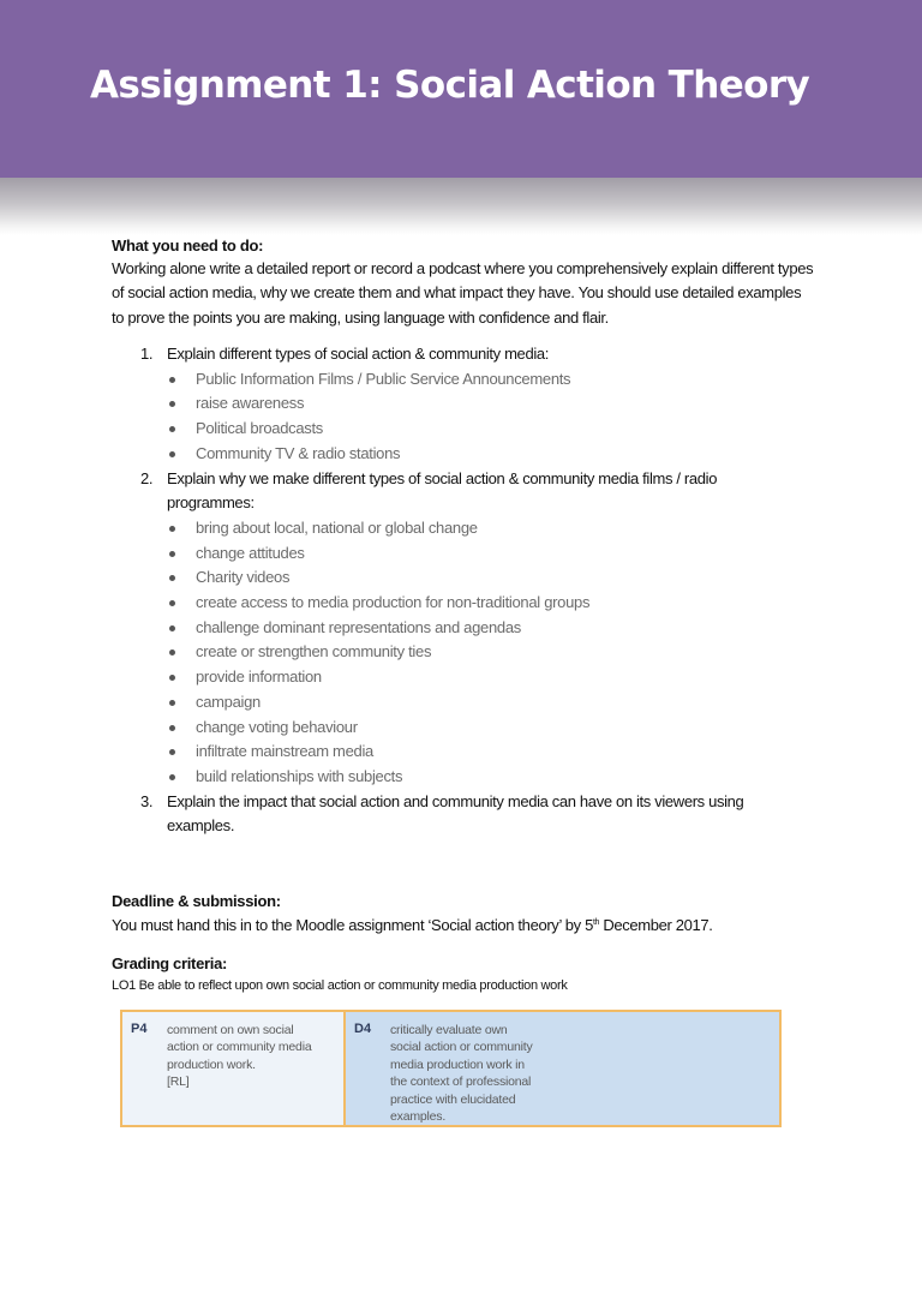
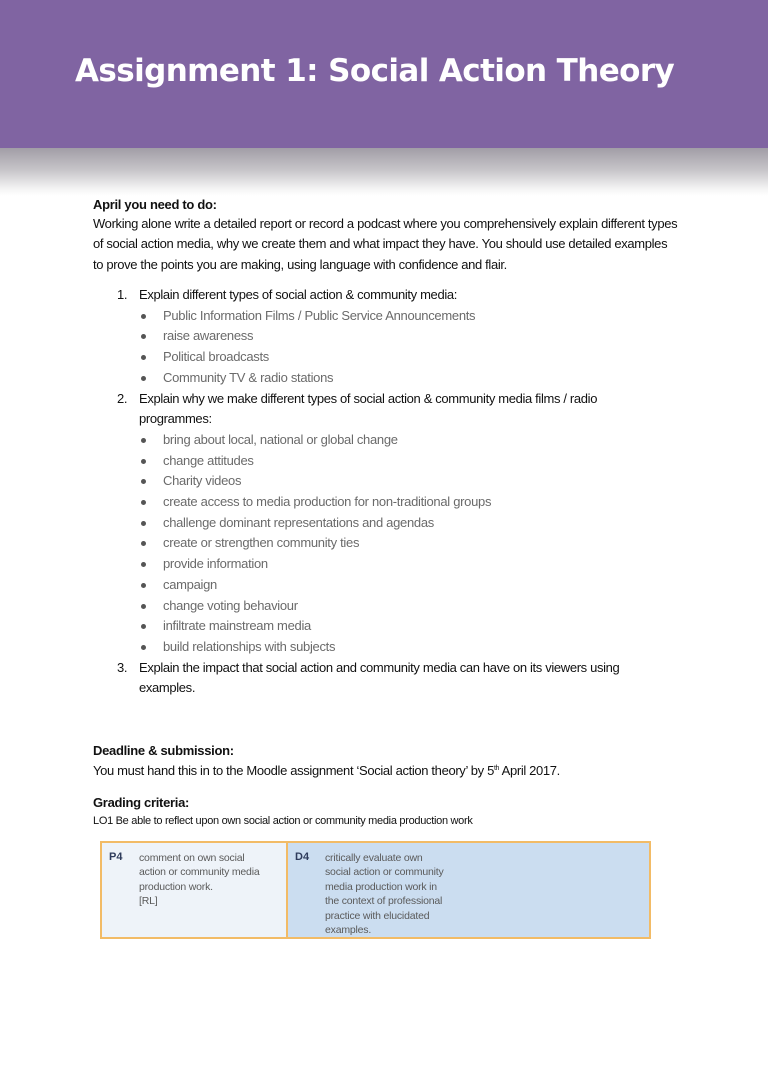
  Assignment 1: Social Action Theory
- What you need to do:
+ April you need to do:
  Working alone write a detailed report or record a podcast where you comprehensively explain different types of social action media, why we create them and what impact they have. You should use detailed examples to prove the points you are making, using language with confidence and flair.
  1.
  Explain different types of social action & community media:
  Public Information Films / Public Service Announcements
  raise awareness
  Political broadcasts
  Community TV & radio stations
  2.
  Explain why we make different types of social action & community media films / radio programmes:
  bring about local, national or global change
  change attitudes
  Charity videos
  create access to media production for non-traditional groups
  challenge dominant representations and agendas
  create or strengthen community ties
  provide information
  campaign
  change voting behaviour
  infiltrate mainstream media
  build relationships with subjects
  3.
  Explain the impact that social action and community media can have on its viewers using examples.
  Deadline & submission:
- You must hand this in to the Moodle assignment ‘Social action theory’ by 5 December 2017.
+ You must hand this in to the Moodle assignment ‘Social action theory’ by 5 April 2017.
  Grading criteria:
  LO1 Be able to reflect upon own social action or community media production work
  P4
  comment on own social
  action or community media
  production work.
  [RL]
  D4
  critically evaluate own
  social action or community
  media production work in
  the context of professional
  practice with elucidated
  examples.
